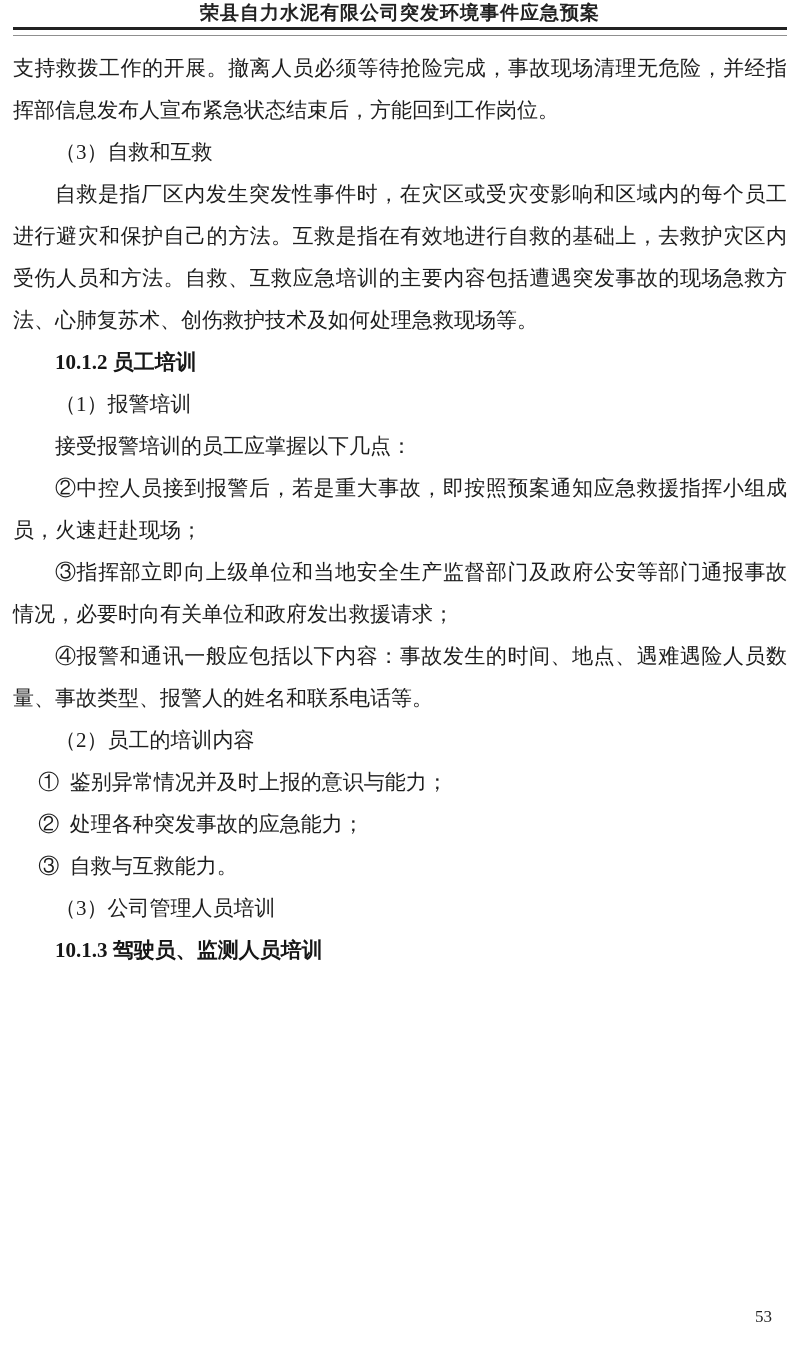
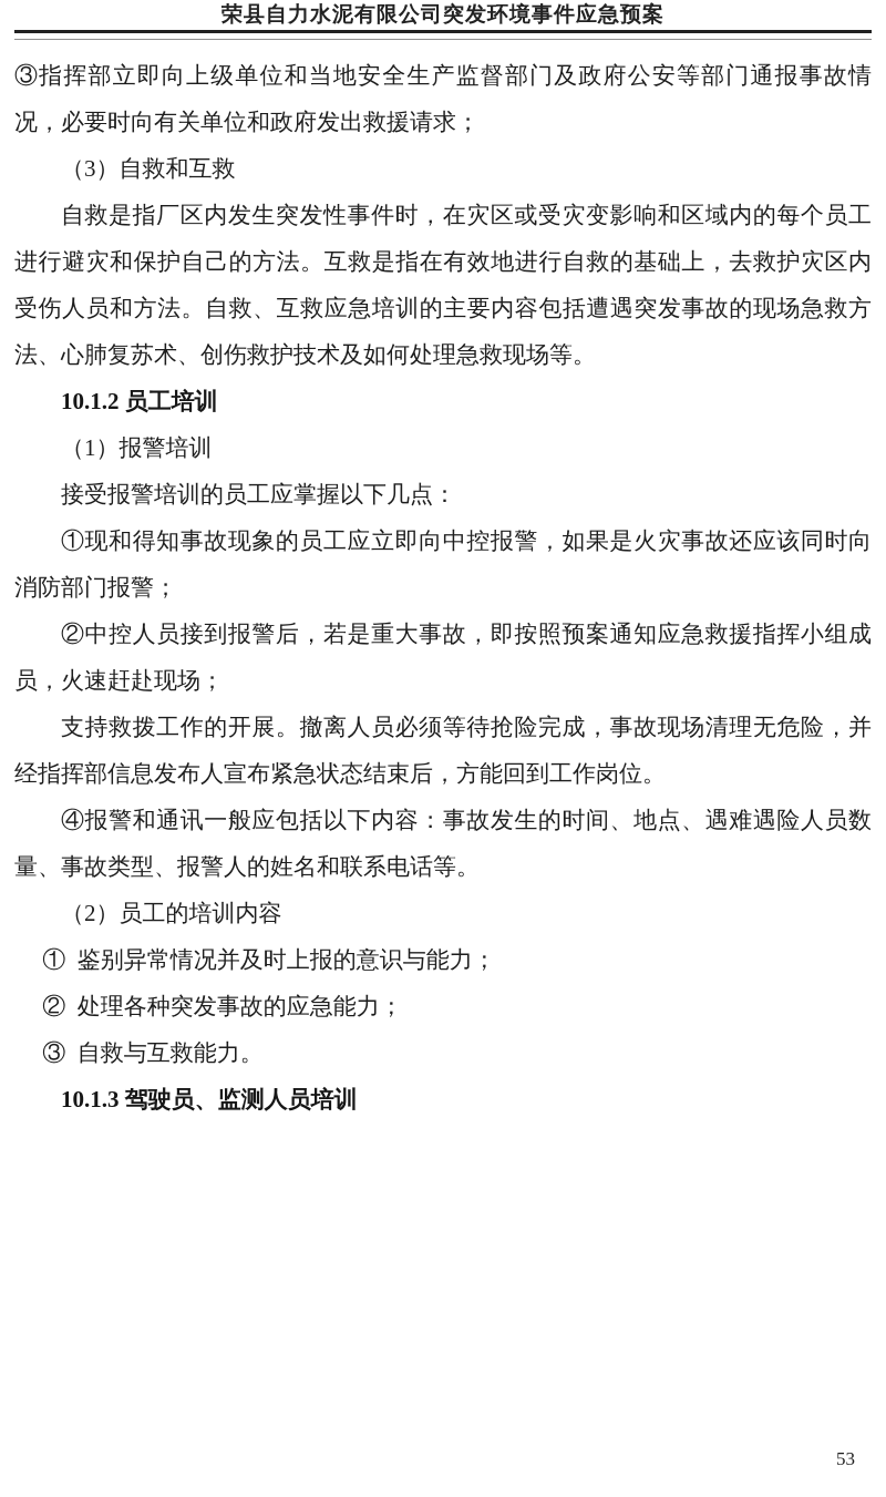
  荣县自力水泥有限公司突发环境事件应急预案
- 支持救拨工作的开展。撤离人员必须等待抢险完成，事故现场清理无危险，并经指挥部信息发布人宣布紧急状态结束后，方能回到工作岗位。
+ ③指挥部立即向上级单位和当地安全生产监督部门及政府公安等部门通报事故情况，必要时向有关单位和政府发出救援请求；
  （3）自救和互救
  自救是指厂区内发生突发性事件时，在灾区或受灾变影响和区域内的每个员工进行避灾和保护自己的方法。互救是指在有效地进行自救的基础上，去救护灾区内受伤人员和方法。自救、互救应急培训的主要内容包括遭遇突发事故的现场急救方法、心肺复苏术、创伤救护技术及如何处理急救现场等。
  10.1.2 员工培训
  （1）报警培训
  接受报警培训的员工应掌握以下几点：
+ ①现和得知事故现象的员工应立即向中控报警，如果是火灾事故还应该同时向消防部门报警；
  ②中控人员接到报警后，若是重大事故，即按照预案通知应急救援指挥小组成员，火速赶赴现场；
- ③指挥部立即向上级单位和当地安全生产监督部门及政府公安等部门通报事故情况，必要时向有关单位和政府发出救援请求；
+ 支持救拨工作的开展。撤离人员必须等待抢险完成，事故现场清理无危险，并经指挥部信息发布人宣布紧急状态结束后，方能回到工作岗位。
  ④报警和通讯一般应包括以下内容：事故发生的时间、地点、遇难遇险人员数量、事故类型、报警人的姓名和联系电话等。
  （2）员工的培训内容
  ① 鉴别异常情况并及时上报的意识与能力；
  ② 处理各种突发事故的应急能力；
  ③ 自救与互救能力。
- （3）公司管理人员培训
  10.1.3 驾驶员、监测人员培训
  53
